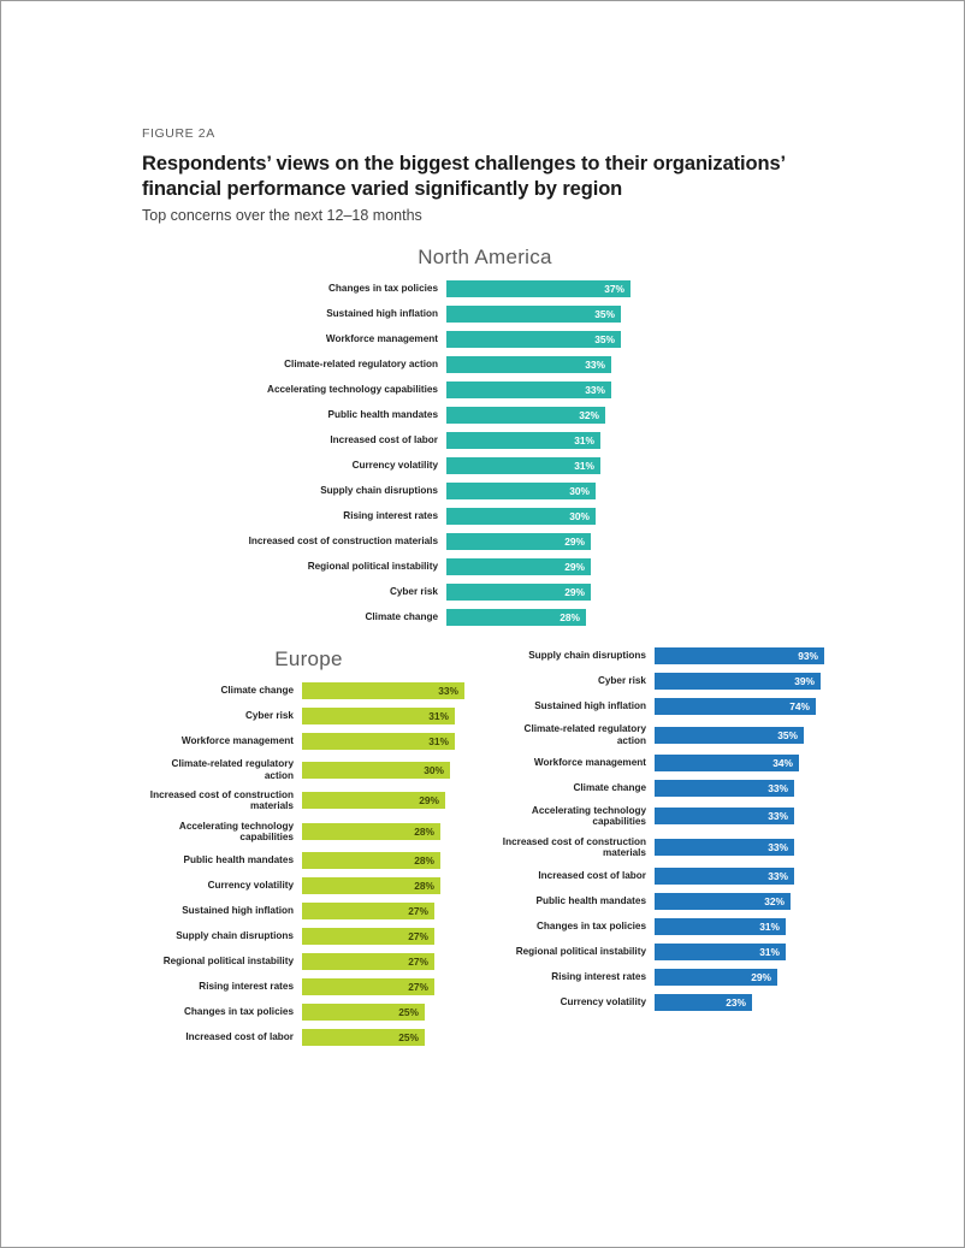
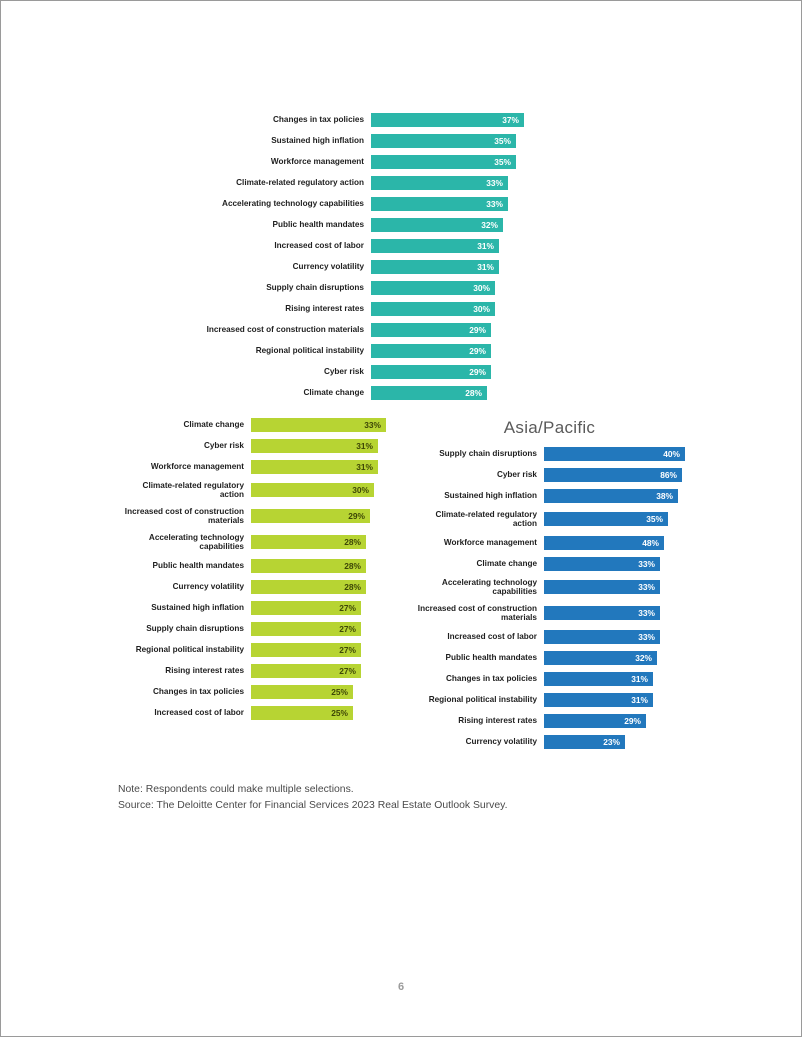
- FIGURE 2A
- Respondents’ views on the biggest challenges to their organizations’ financial performance varied significantly by region
- Top concerns over the next 12–18 months
- North America
  Changes in tax policies
  37%
  Sustained high inflation
  35%
  Workforce management
  35%
  Climate-related regulatory action
  33%
  Accelerating technology capabilities
  33%
  Public health mandates
  32%
  Increased cost of labor
  31%
  Currency volatility
  31%
  Supply chain disruptions
  30%
  Rising interest rates
  30%
  Increased cost of construction materials
  29%
  Regional political instability
  29%
  Cyber risk
  29%
  Climate change
  28%
- Europe
  Climate change
  33%
  Cyber risk
  31%
  Workforce management
  31%
  Climate-related regulatory action
  30%
  Increased cost of construction materials
  29%
  Accelerating technology capabilities
  28%
  Public health mandates
  28%
  Currency volatility
  28%
  Sustained high inflation
  27%
  Supply chain disruptions
  27%
  Regional political instability
  27%
  Rising interest rates
  27%
  Changes in tax policies
  25%
  Increased cost of labor
  25%
+ Asia/Pacific
  Supply chain disruptions
- 93%
+ 40%
  Cyber risk
- 39%
+ 86%
  Sustained high inflation
- 74%
+ 38%
  Climate-related regulatory action
  35%
  Workforce management
- 34%
+ 48%
  Climate change
  33%
  Accelerating technology capabilities
  33%
  Increased cost of construction materials
  33%
  Increased cost of labor
  33%
  Public health mandates
  32%
  Changes in tax policies
  31%
  Regional political instability
  31%
  Rising interest rates
  29%
  Currency volatility
  23%
+ Note: Respondents could make multiple selections.
+ Source: The Deloitte Center for Financial Services 2023 Real Estate Outlook Survey.
+ 6
